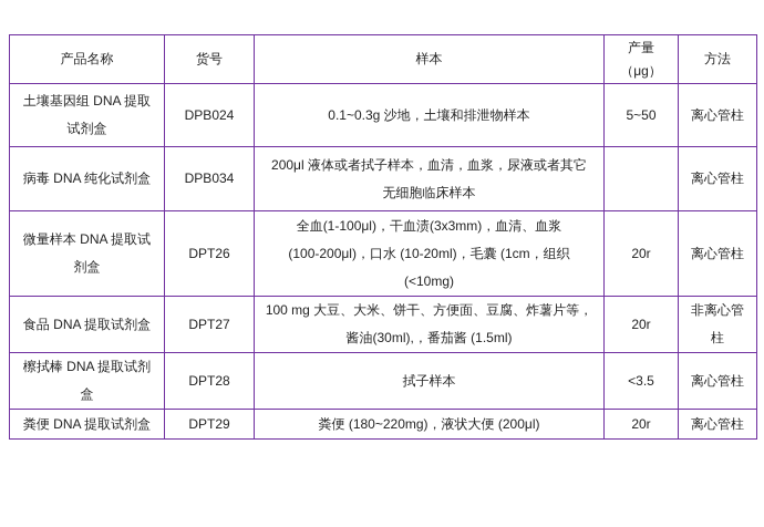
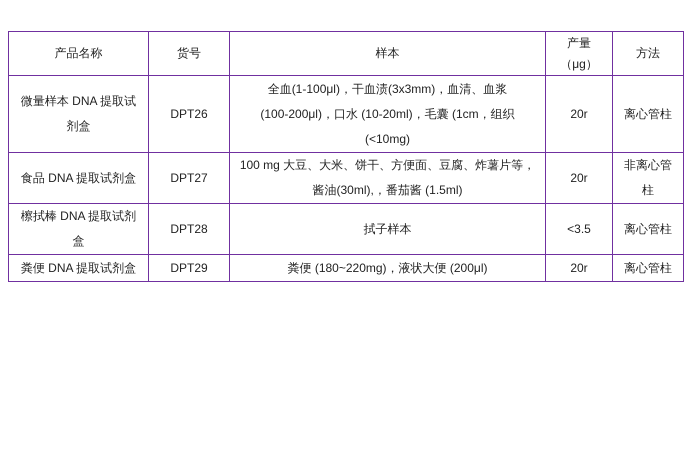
  产品名称	货号	样本	产量 （μg）	方法
- 土壤基因组 DNA 提取 试剂盒	DPB024	0.1~0.3g 沙地，土壤和排泄物样本	5~50	离心管柱
- 病毒 DNA 纯化试剂盒	DPB034	200μl 液体或者拭子样本，血清，血浆，尿液或者其它 无细胞临床样本		离心管柱
  微量样本 DNA 提取试 剂盒	DPT26	全血(1-100μl)，干血渍(3x3mm)，血清、血浆 (100-200μl)，口水 (10-20ml)，毛囊 (1cm，组织 (<10mg)	20r	离心管柱
  食品 DNA 提取试剂盒	DPT27	100 mg 大豆、大米、饼干、方便面、豆腐、炸薯片等， 酱油(30ml),，番茄酱 (1.5ml)	20r	非离心管 柱
  檫拭棒 DNA 提取试剂 盒	DPT28	拭子样本	<3.5	离心管柱
  粪便 DNA 提取试剂盒	DPT29	粪便 (180~220mg)，液状大便 (200μl)	20r	离心管柱
